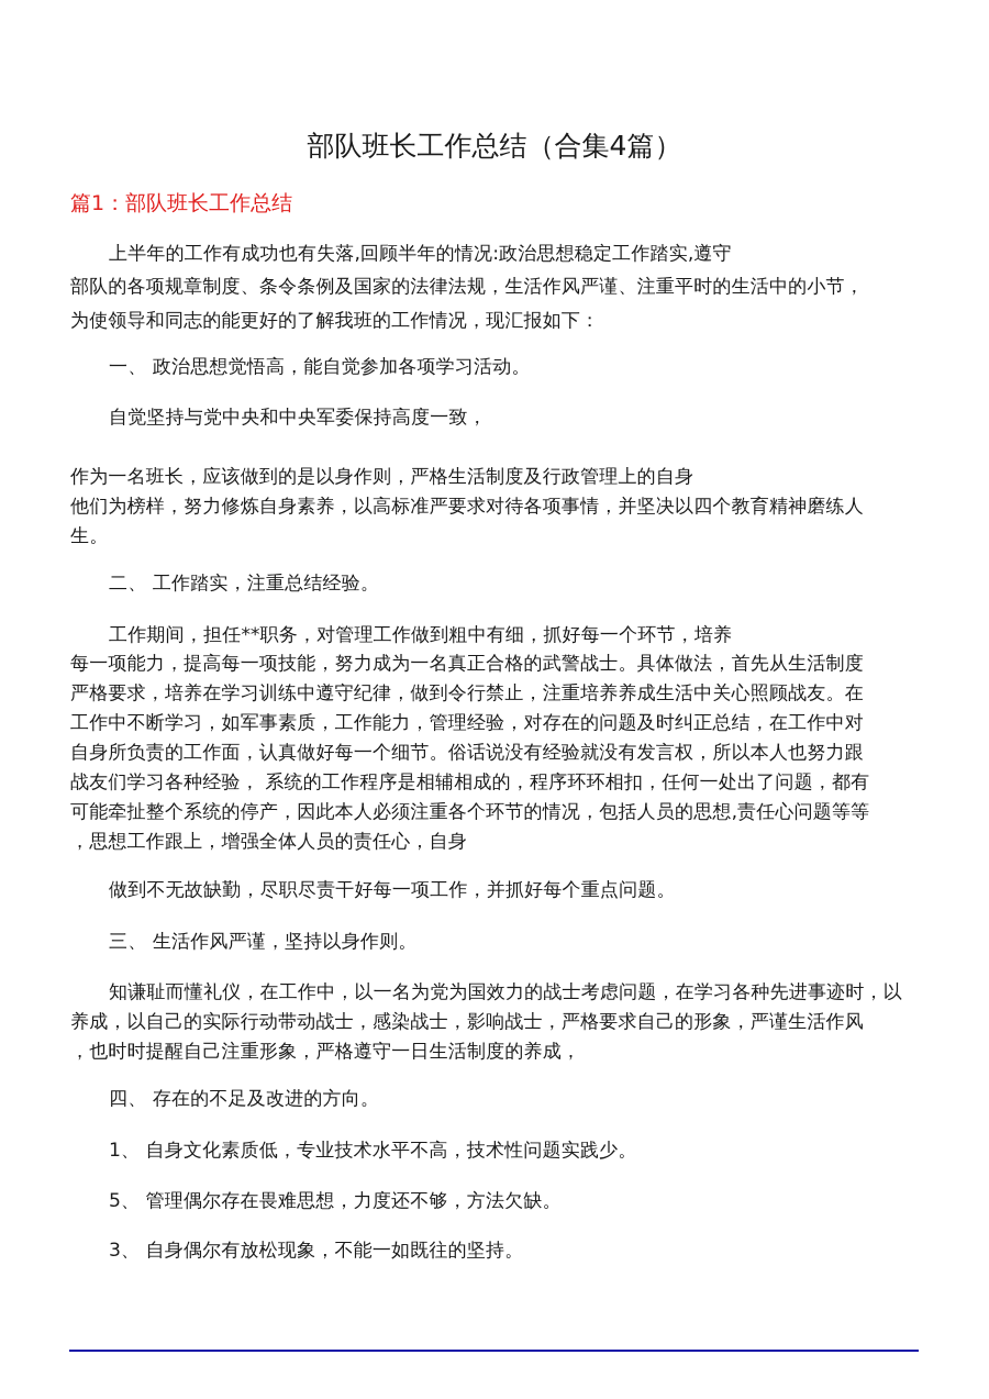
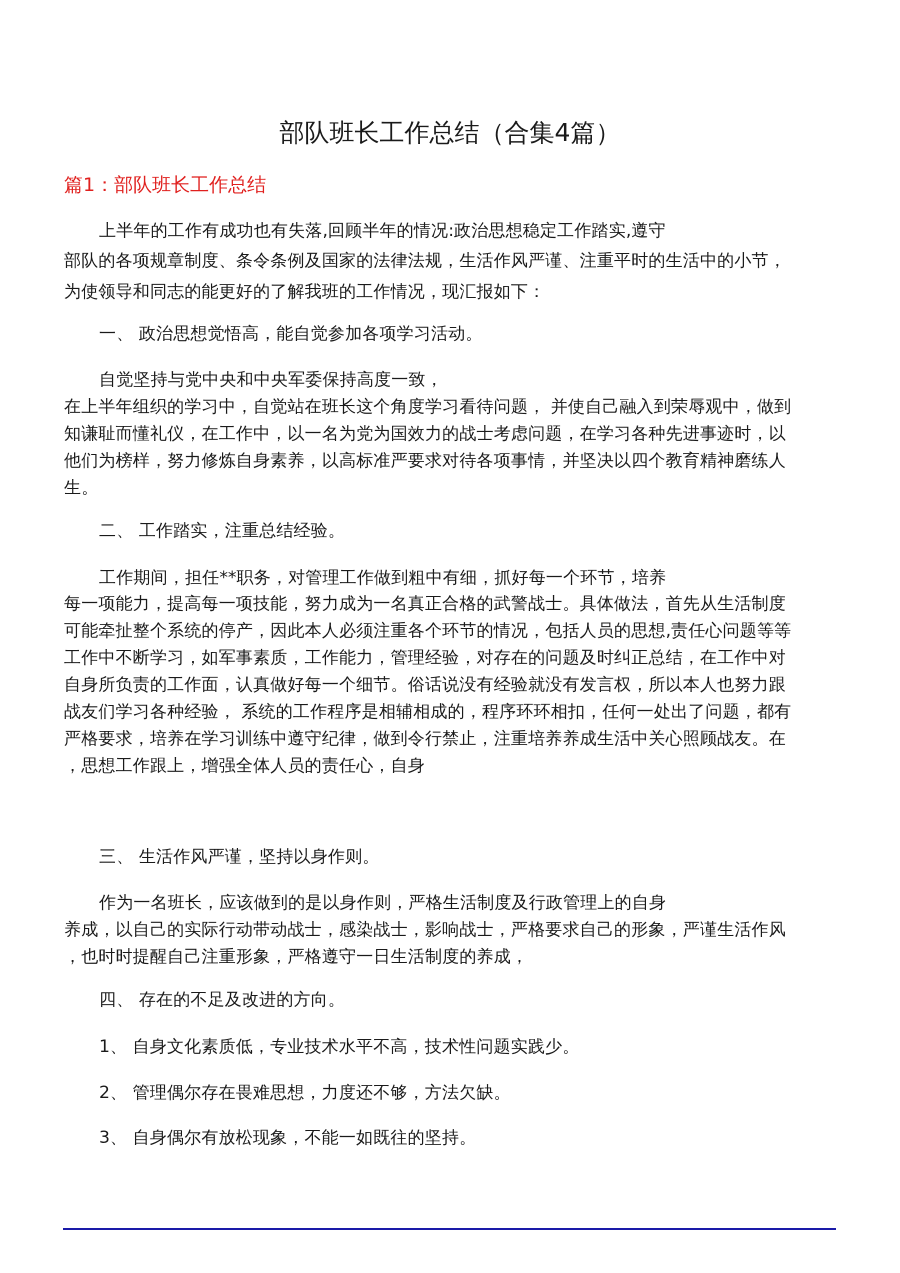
  部队班长工作总结（合集4篇）
  篇1：部队班长工作总结
  上半年的工作有成功也有失落,回顾半年的情况:政治思想稳定工作踏实,遵守
  部队的各项规章制度、条令条例及国家的法律法规，生活作风严谨、注重平时的生活中的小节，
  为使领导和同志的能更好的了解我班的工作情况，现汇报如下：
  一、 政治思想觉悟高，能自觉参加各项学习活动。
  自觉坚持与党中央和中央军委保持高度一致，
+ 在上半年组织的学习中，自觉站在班长这个角度学习看待问题， 并使自己融入到荣辱观中，做到
- 作为一名班长，应该做到的是以身作则，严格生活制度及行政管理上的自身
+ 知谦耻而懂礼仪，在工作中，以一名为党为国效力的战士考虑问题，在学习各种先进事迹时，以
  他们为榜样，努力修炼自身素养，以高标准严要求对待各项事情，并坚决以四个教育精神磨练人
  生。
  二、 工作踏实，注重总结经验。
  工作期间，担任**职务，对管理工作做到粗中有细，抓好每一个环节，培养
  每一项能力，提高每一项技能，努力成为一名真正合格的武警战士。具体做法，首先从生活制度
- 严格要求，培养在学习训练中遵守纪律，做到令行禁止，注重培养养成生活中关心照顾战友。在
+ 可能牵扯整个系统的停产，因此本人必须注重各个环节的情况，包括人员的思想,责任心问题等等
  工作中不断学习，如军事素质，工作能力，管理经验，对存在的问题及时纠正总结，在工作中对
  自身所负责的工作面，认真做好每一个细节。俗话说没有经验就没有发言权，所以本人也努力跟
  战友们学习各种经验， 系统的工作程序是相辅相成的，程序环环相扣，任何一处出了问题，都有
- 可能牵扯整个系统的停产，因此本人必须注重各个环节的情况，包括人员的思想,责任心问题等等
+ 严格要求，培养在学习训练中遵守纪律，做到令行禁止，注重培养养成生活中关心照顾战友。在
  ，思想工作跟上，增强全体人员的责任心，自身
- 做到不无故缺勤，尽职尽责干好每一项工作，并抓好每个重点问题。
  三、 生活作风严谨，坚持以身作则。
- 知谦耻而懂礼仪，在工作中，以一名为党为国效力的战士考虑问题，在学习各种先进事迹时，以
+ 作为一名班长，应该做到的是以身作则，严格生活制度及行政管理上的自身
  养成，以自己的实际行动带动战士，感染战士，影响战士，严格要求自己的形象，严谨生活作风
  ，也时时提醒自己注重形象，严格遵守一日生活制度的养成，
  四、 存在的不足及改进的方向。
  1、 自身文化素质低，专业技术水平不高，技术性问题实践少。
- 5、 管理偶尔存在畏难思想，力度还不够，方法欠缺。
+ 2、 管理偶尔存在畏难思想，力度还不够，方法欠缺。
  3、 自身偶尔有放松现象，不能一如既往的坚持。
